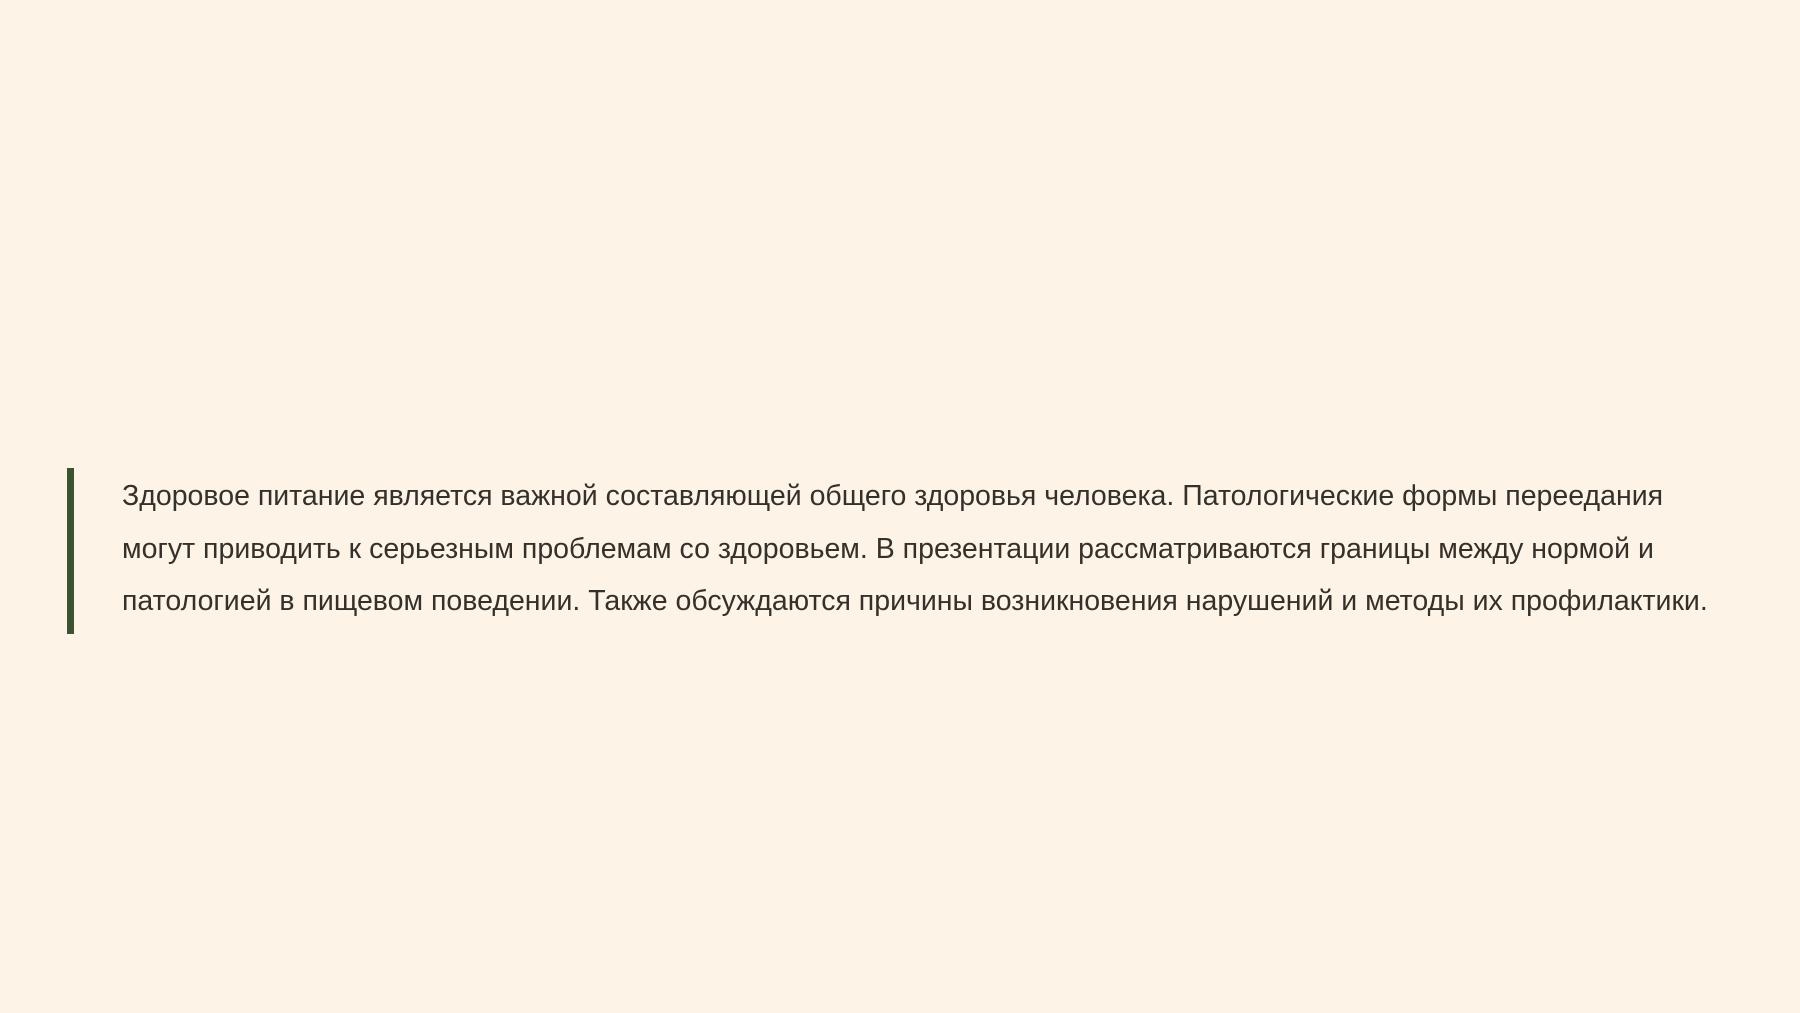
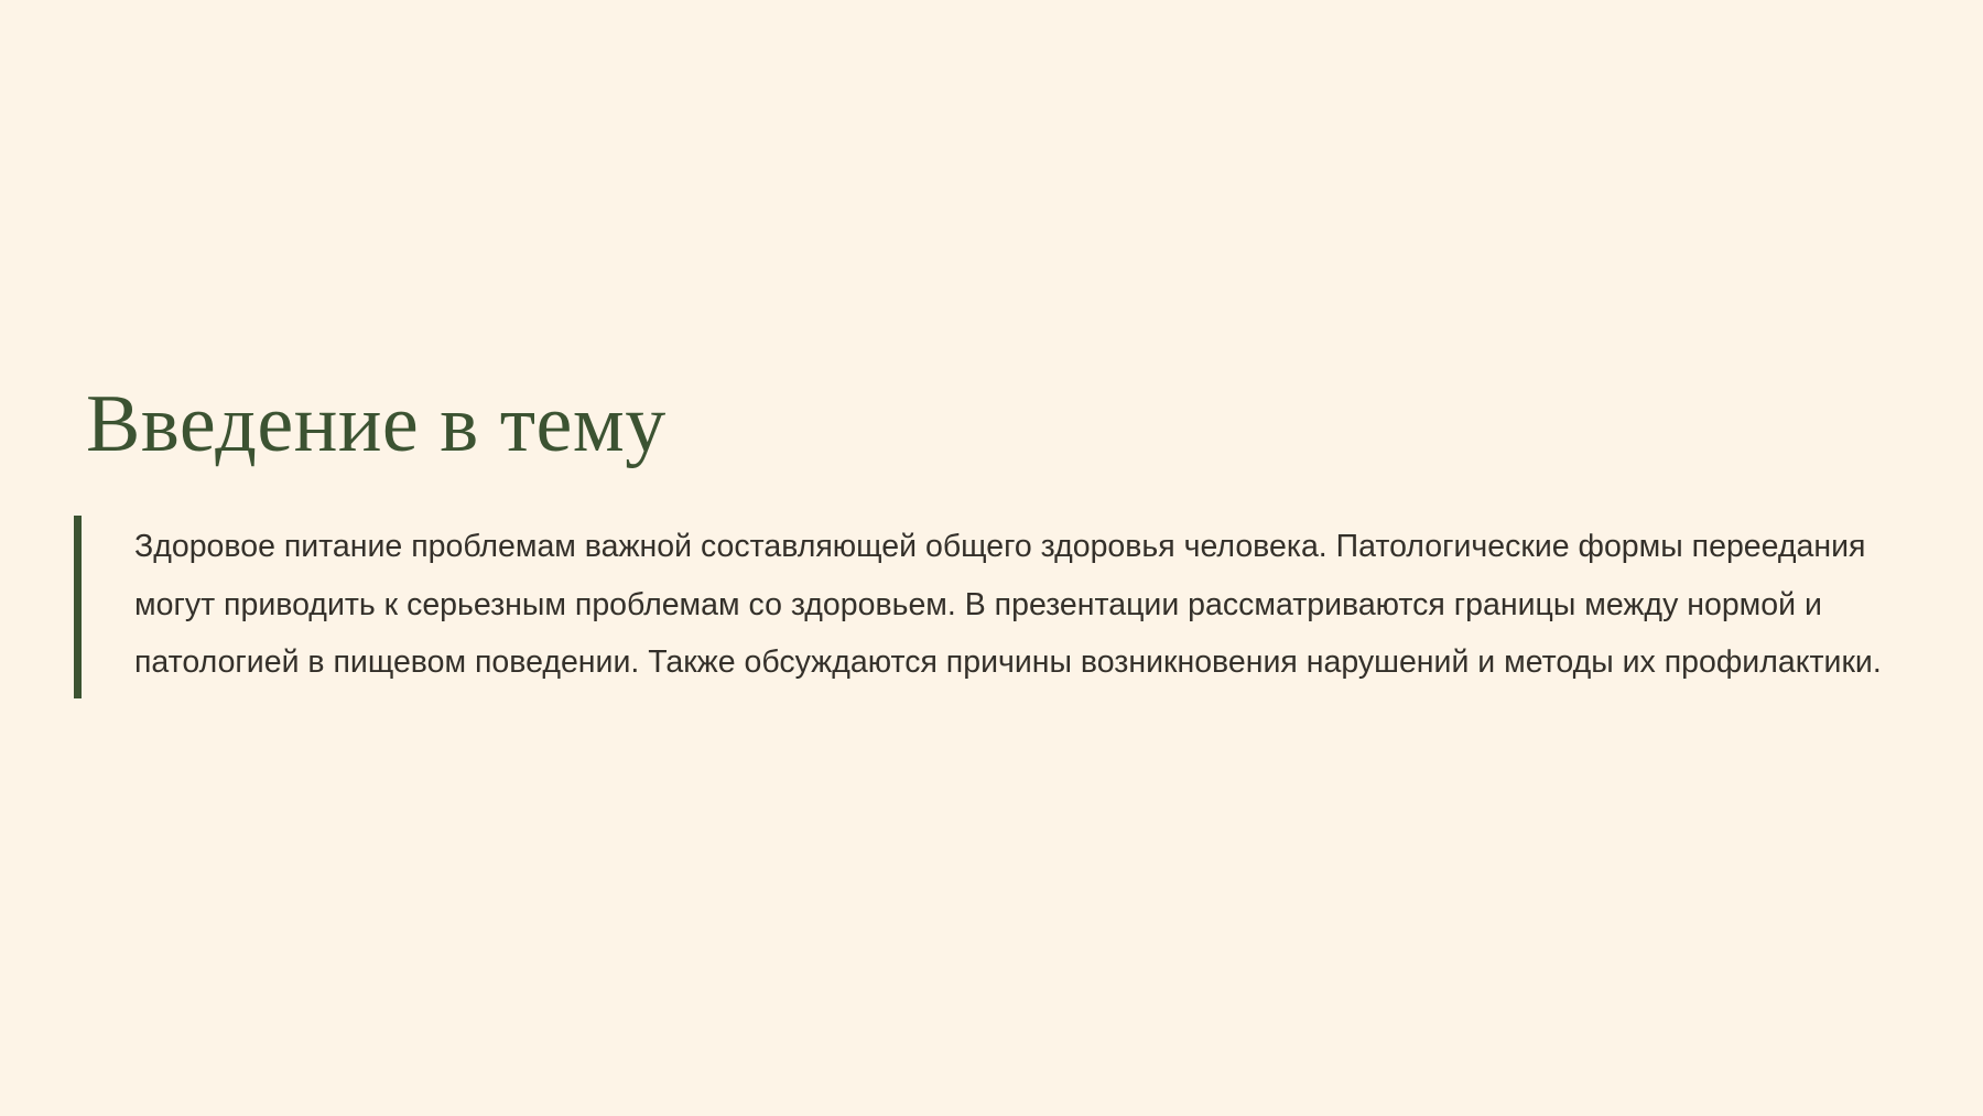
+ Введение в тему
- Здоровое питание является важной составляющей общего здоровья человека. Патологические формы переедания могут приводить к серьезным проблемам со здоровьем. В презентации рассматриваются границы между нормой и патологией в пищевом поведении. Также обсуждаются причины возникновения нарушений и методы их профилактики.
+ Здоровое питание проблемам важной составляющей общего здоровья человека. Патологические формы переедания могут приводить к серьезным проблемам со здоровьем. В презентации рассматриваются границы между нормой и патологией в пищевом поведении. Также обсуждаются причины возникновения нарушений и методы их профилактики.
